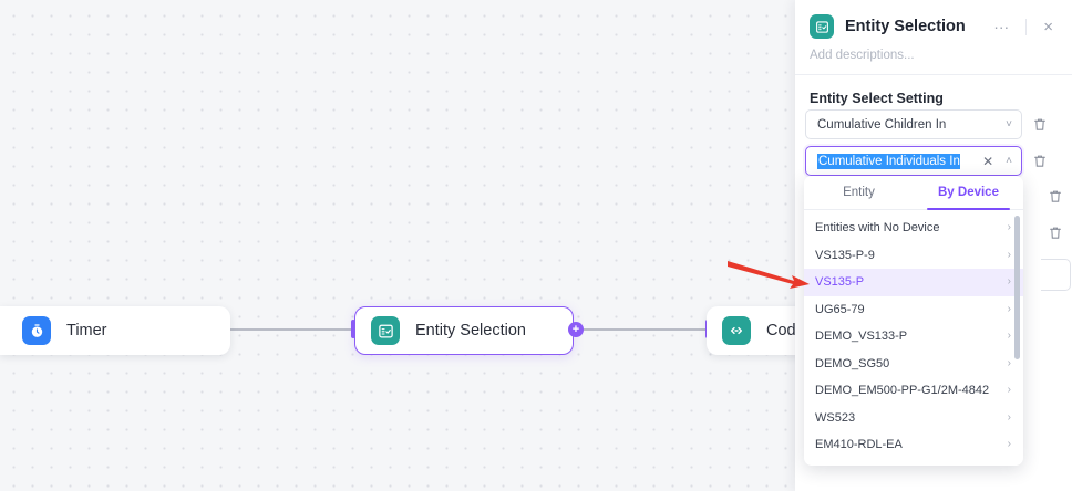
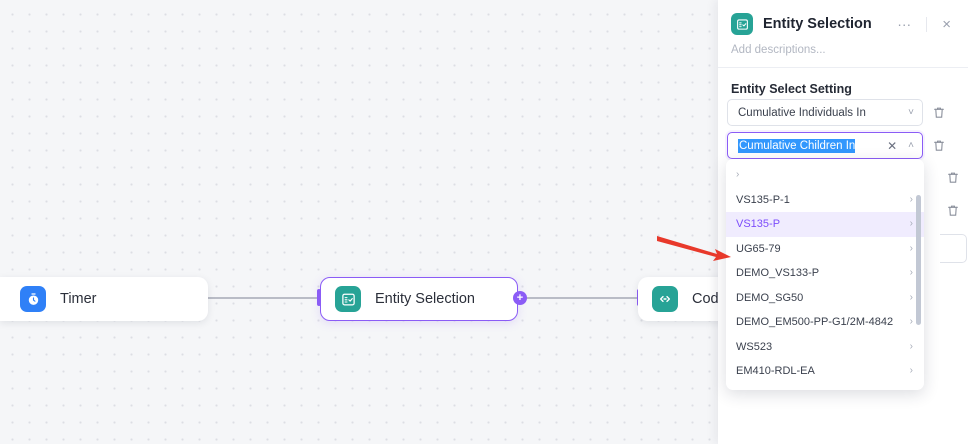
  +
  Timer
  Entity Selection
  Cod
  Entity Selection
  ···
  ×
  Add descriptions...
  Entity Select Setting
- Cumulative Children In
+ Cumulative Individuals In
  ˅
- Cumulative Individuals In
+ Cumulative Children In
  ✕
  ˄
- Entity
- By Device
- Entities with No Device
  ›
- VS135-P-9
+ VS135-P-1
  ›
  VS135-P
  ›
  UG65-79
  ›
  DEMO_VS133-P
  ›
  DEMO_SG50
  ›
  DEMO_EM500-PP-G1/2M-4842
  ›
  WS523
  ›
  EM410-RDL-EA
  ›
